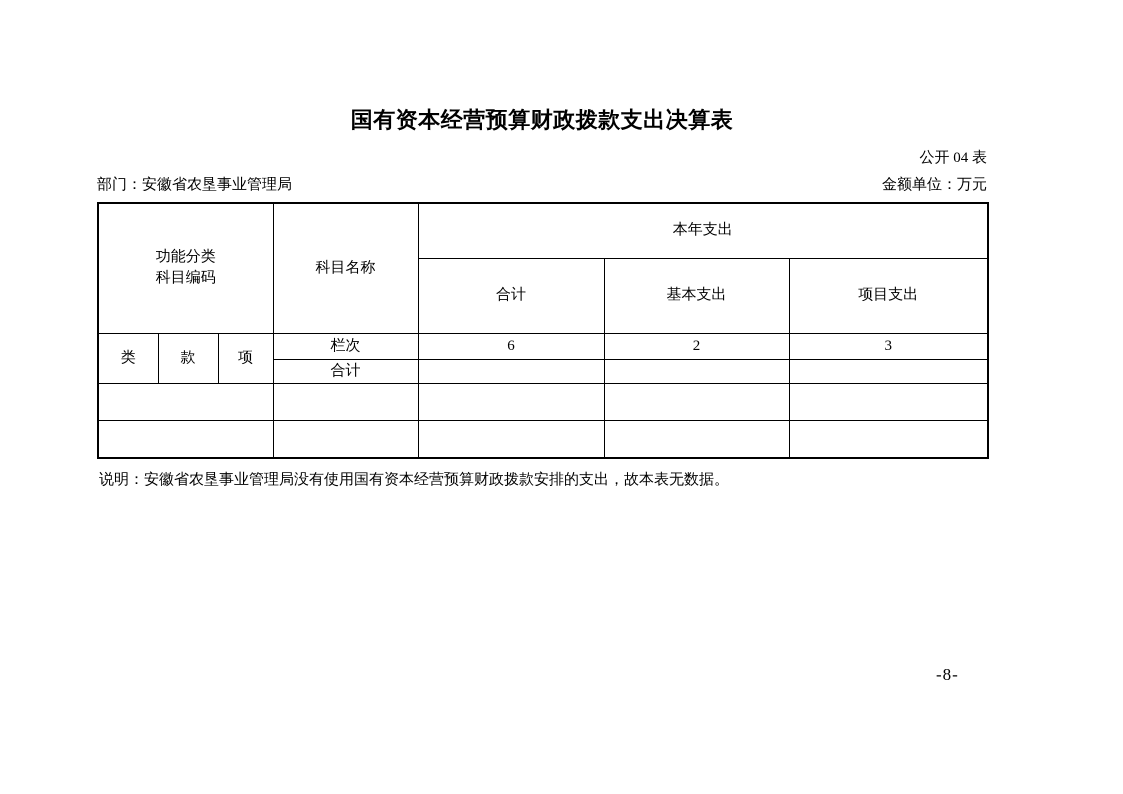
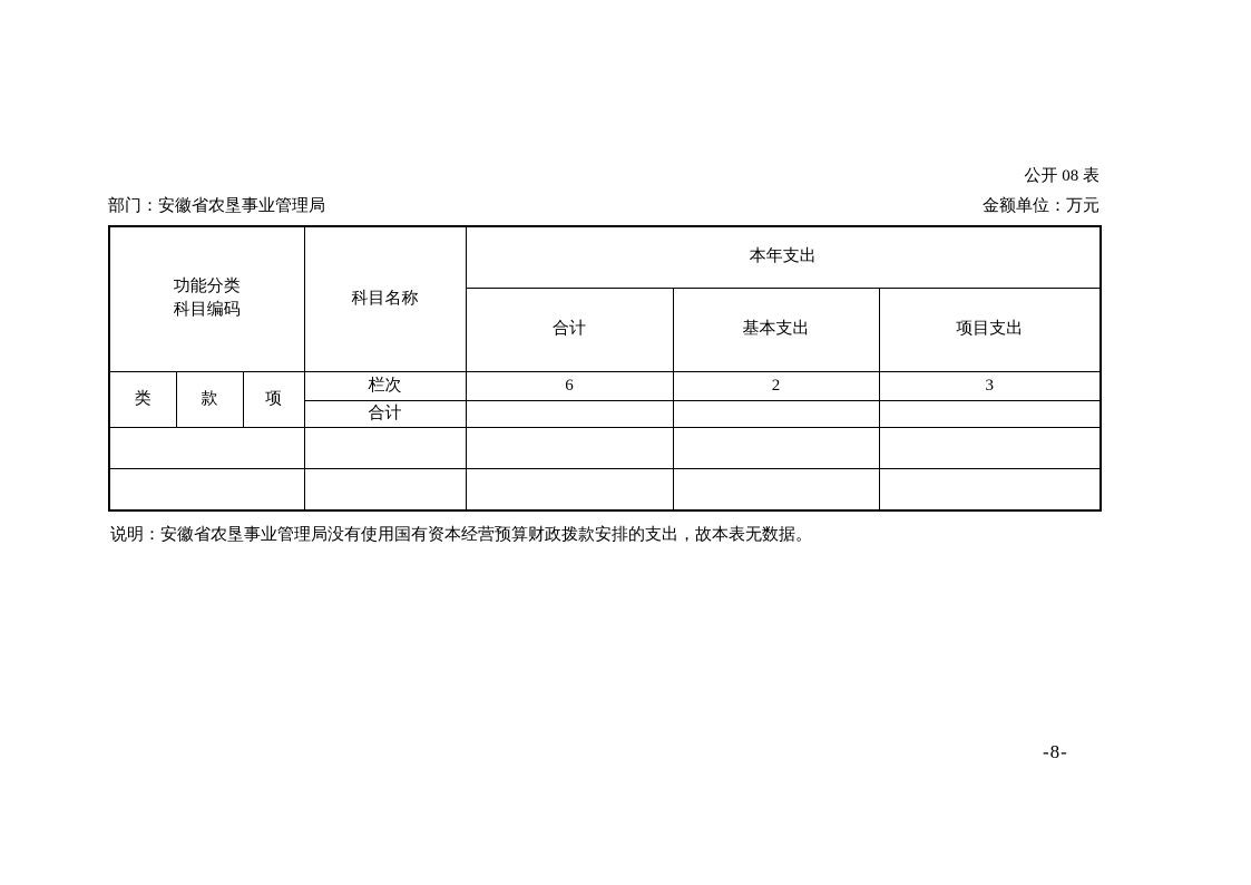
- 国有资本经营预算财政拨款支出决算表
- 公开 04 表
+ 公开 08 表
  部门：安徽省农垦事业管理局
  金额单位：万元
  功能分类 科目编码	科目名称	本年支出
  合计	基本支出	项目支出
  类	款	项	栏次	6	2	3
  合计
  说明：安徽省农垦事业管理局没有使用国有资本经营预算财政拨款安排的支出，故本表无数据。
  -8-
